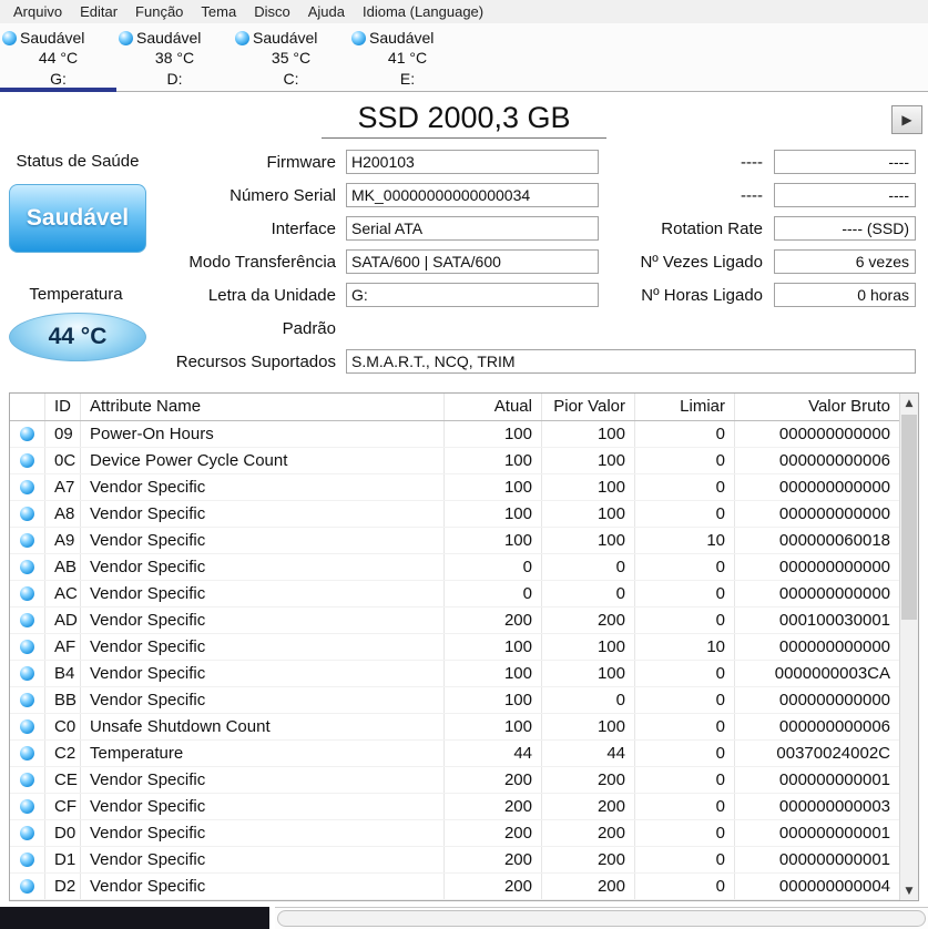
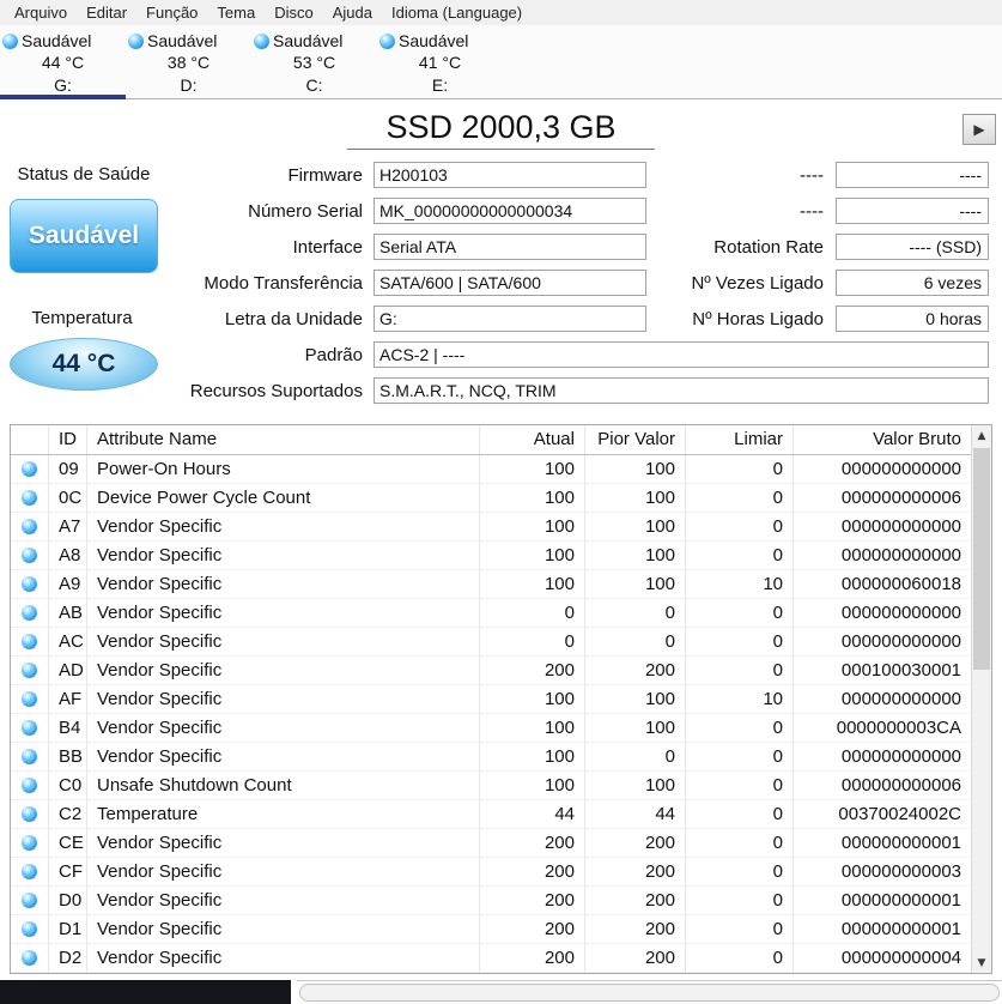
  Arquivo
  Editar
  Função
  Tema
  Disco
  Ajuda
  Idioma (Language)
  Saudável
  44 °C
  G:
  Saudável
  38 °C
  D:
  Saudável
- 35 °C
+ 53 °C
  C:
  Saudável
  41 °C
  E:
  SSD 2000,3 GB
  ▶
  Status de Saúde
  Saudável
  Temperatura
  44 °C
  Firmware
  H200103
  Número Serial
  MK_00000000000000034
  Interface
  Serial ATA
  Modo Transferência
  SATA/600 | SATA/600
  Letra da Unidade
  G:
  Padrão
+ ACS-2 | ----
  Recursos Suportados
  S.M.A.R.T., NCQ, TRIM
  ----
  ----
  ----
  ----
  Rotation Rate
  ---- (SSD)
  Nº Vezes Ligado
  6 vezes
  Nº Horas Ligado
  0 horas
  ID
  Attribute Name
  Atual
  Pior Valor
  Limiar
  Valor Bruto
  09
  Power-On Hours
  100
  100
  0
  000000000000
  0C
  Device Power Cycle Count
  100
  100
  0
  000000000006
  A7
  Vendor Specific
  100
  100
  0
  000000000000
  A8
  Vendor Specific
  100
  100
  0
  000000000000
  A9
  Vendor Specific
  100
  100
  10
  000000060018
  AB
  Vendor Specific
  0
  0
  0
  000000000000
  AC
  Vendor Specific
  0
  0
  0
  000000000000
  AD
  Vendor Specific
  200
  200
  0
  000100030001
  AF
  Vendor Specific
  100
  100
  10
  000000000000
  B4
  Vendor Specific
  100
  100
  0
  0000000003CA
  BB
  Vendor Specific
  100
  0
  0
  000000000000
  C0
  Unsafe Shutdown Count
  100
  100
  0
  000000000006
  C2
  Temperature
  44
  44
  0
  00370024002C
  CE
  Vendor Specific
  200
  200
  0
  000000000001
  CF
  Vendor Specific
  200
  200
  0
  000000000003
  D0
  Vendor Specific
  200
  200
  0
  000000000001
  D1
  Vendor Specific
  200
  200
  0
  000000000001
  D2
  Vendor Specific
  200
  200
  0
  000000000004
  ▲
  ▼
